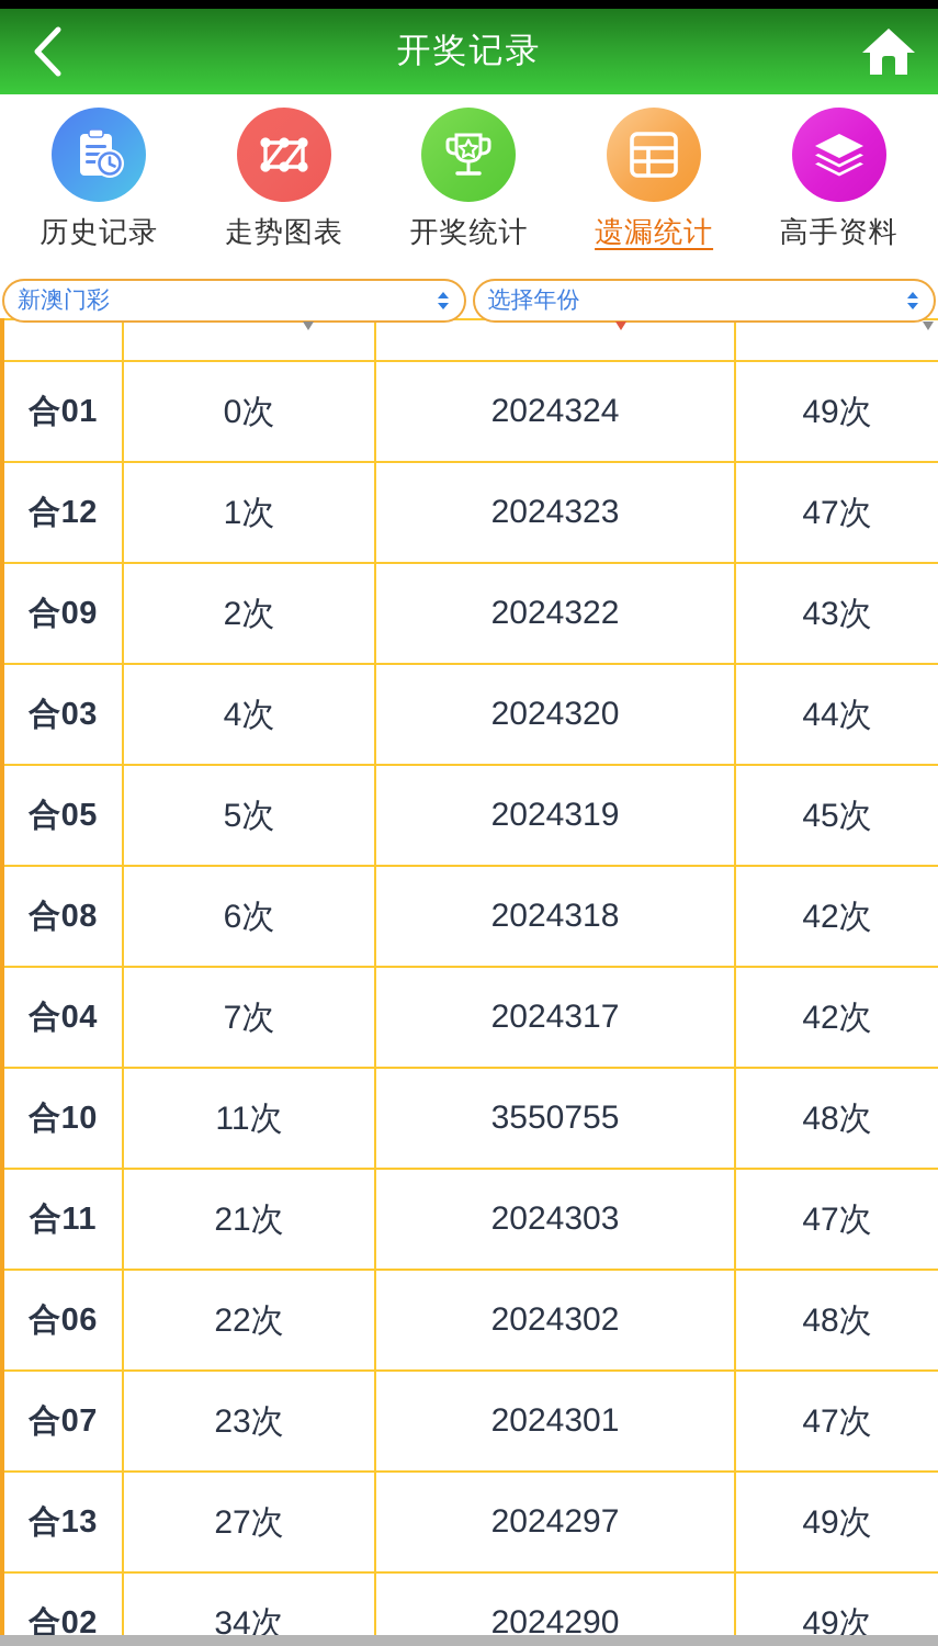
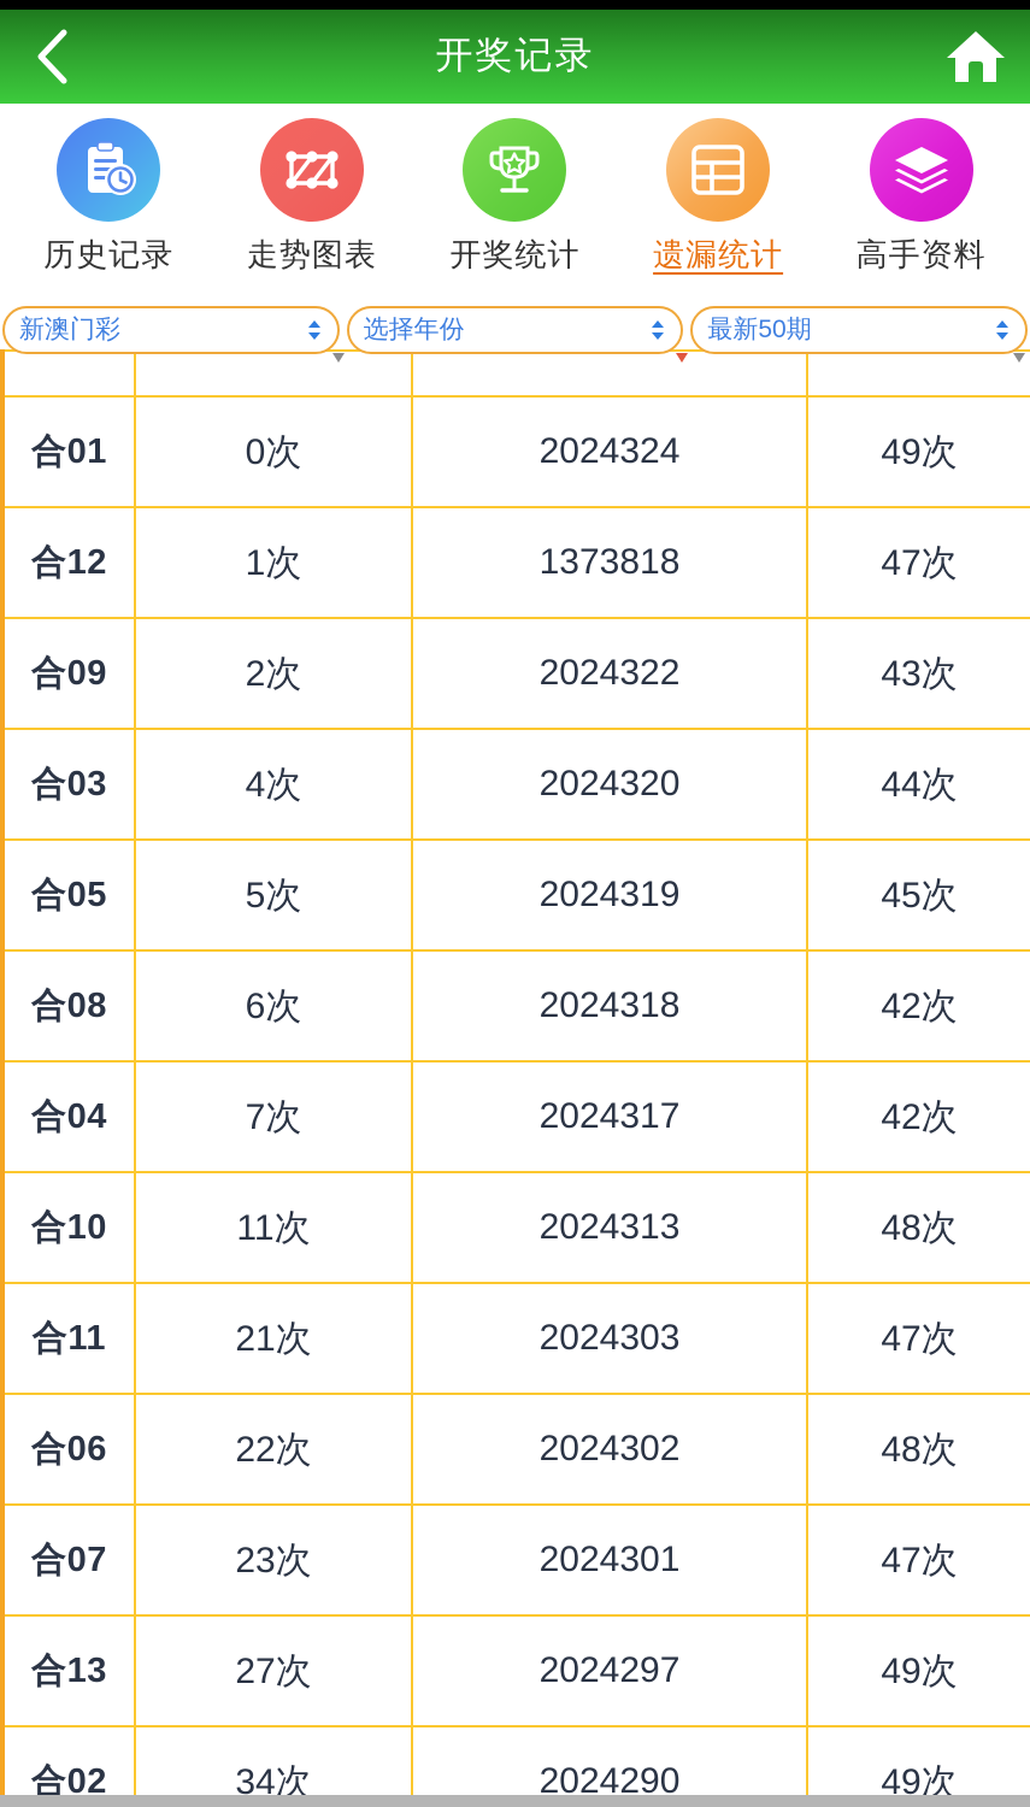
  开奖记录
  历史记录
  走势图表
  开奖统计
  遗漏统计
  高手资料
  新澳门彩
  选择年份
+ 最新50期
  合01	0次	2024324	49次
- 合12	1次	2024323	47次
+ 合12	1次	1373818	47次
  合09	2次	2024322	43次
  合03	4次	2024320	44次
  合05	5次	2024319	45次
  合08	6次	2024318	42次
  合04	7次	2024317	42次
- 合10	11次	3550755	48次
+ 合10	11次	2024313	48次
  合11	21次	2024303	47次
  合06	22次	2024302	48次
  合07	23次	2024301	47次
  合13	27次	2024297	49次
  合02	34次	2024290	49次
